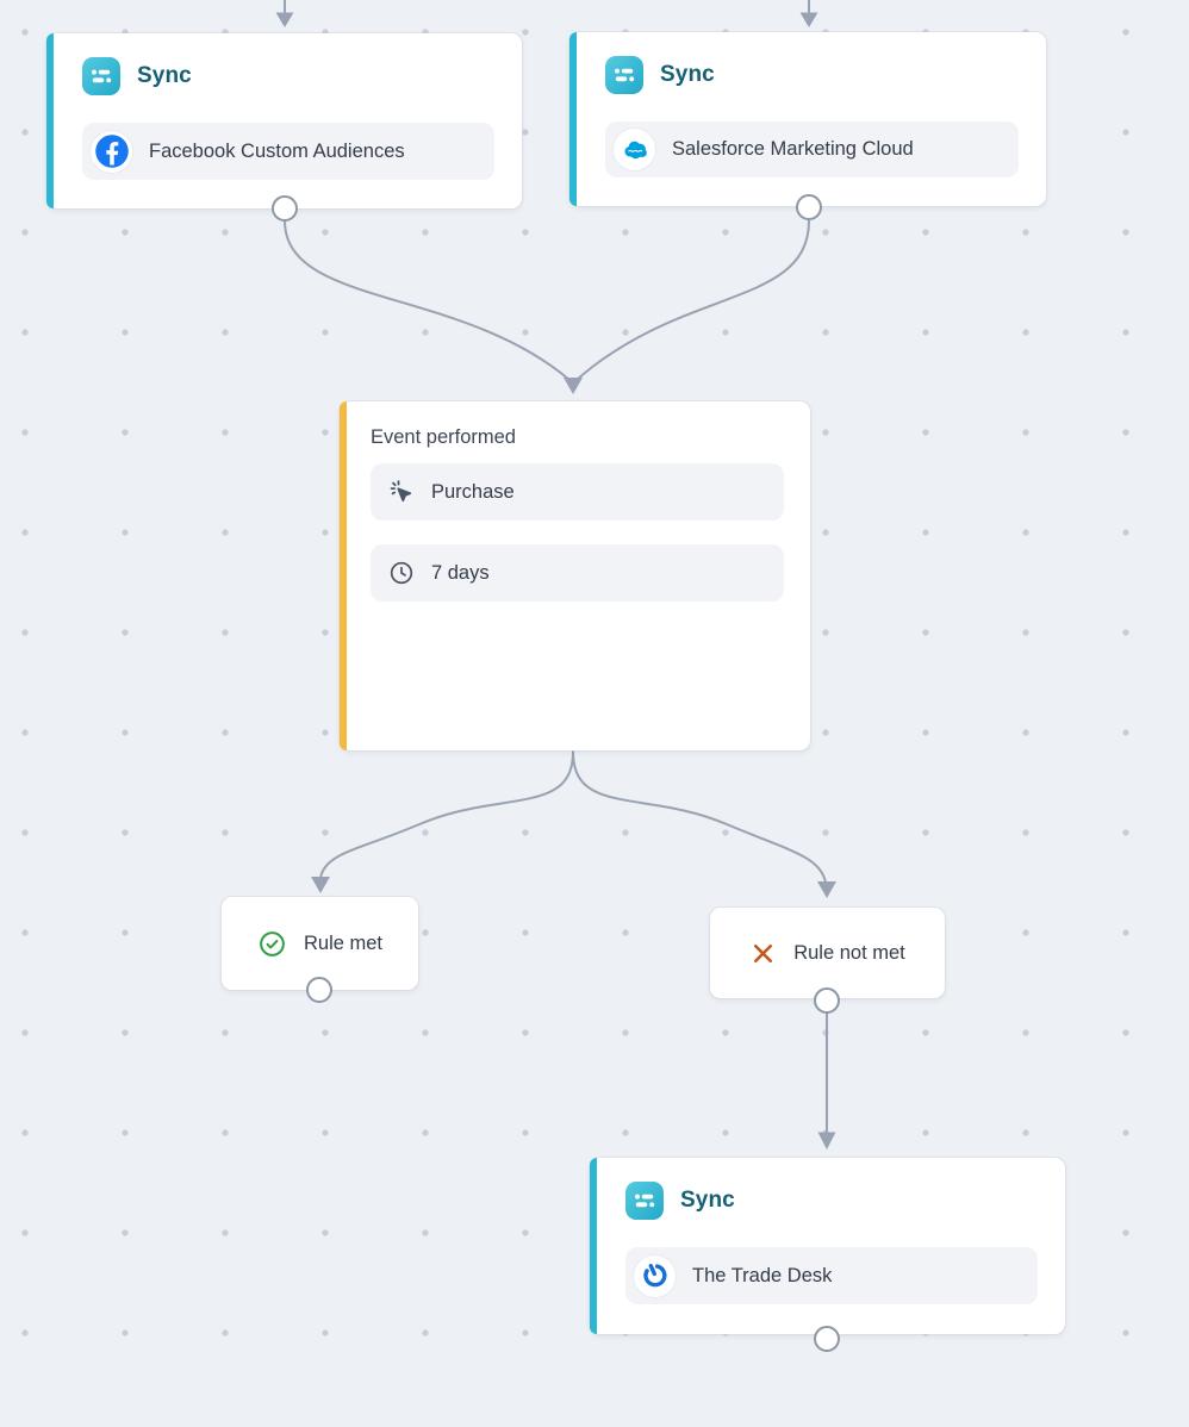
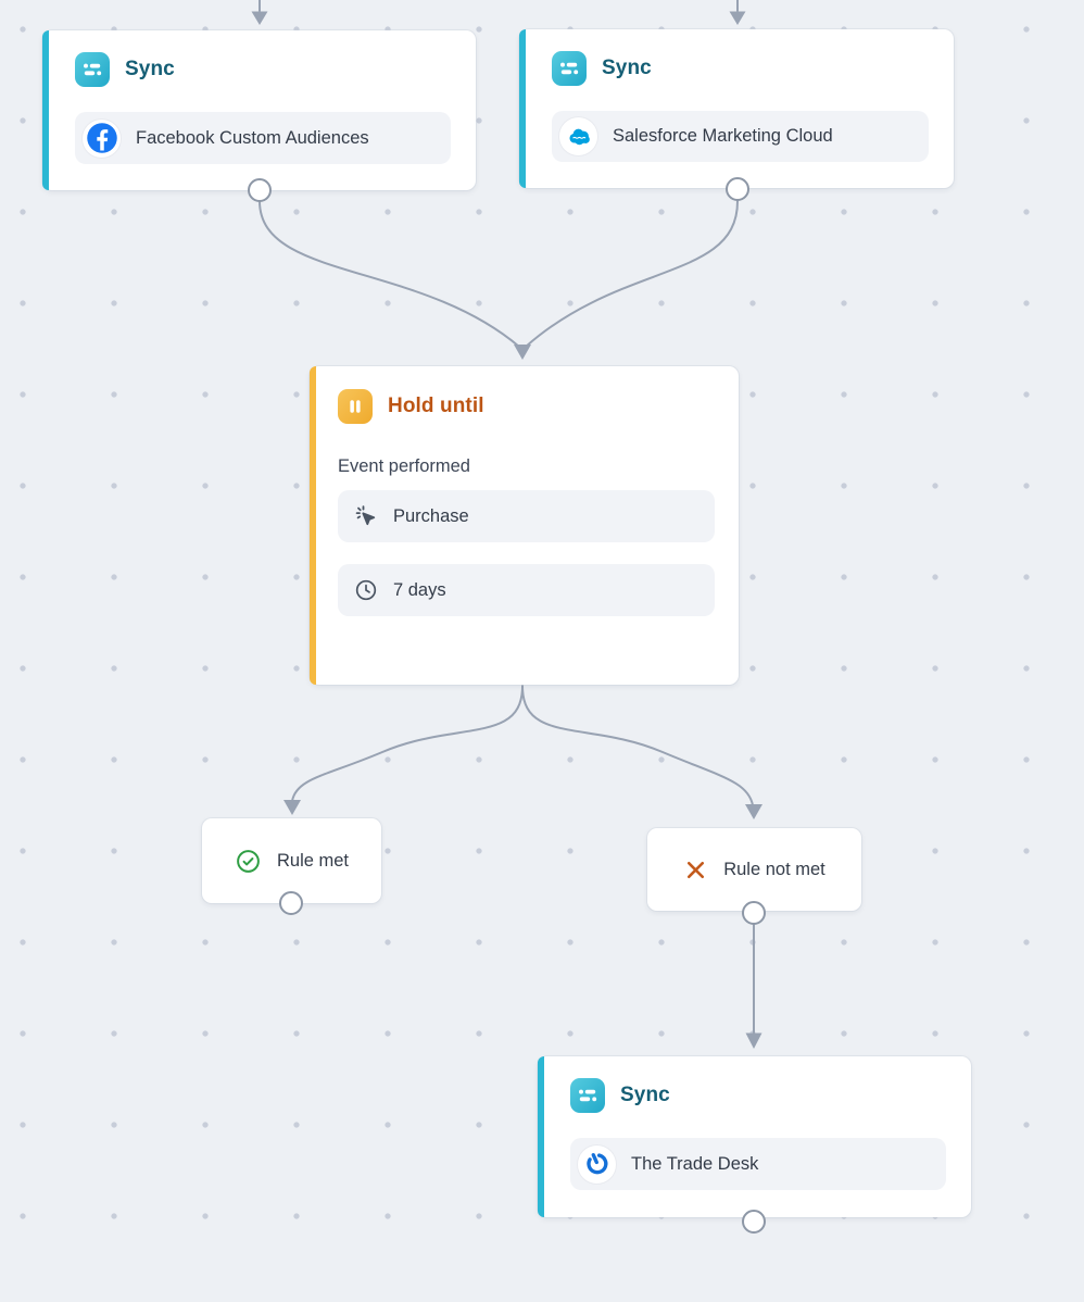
  Sync
  Facebook Custom Audiences
  Sync
  Salesforce Marketing Cloud
+ Hold until
  Event performed
  Purchase
  7 days
  Rule met
  Rule not met
  Sync
  The Trade Desk
